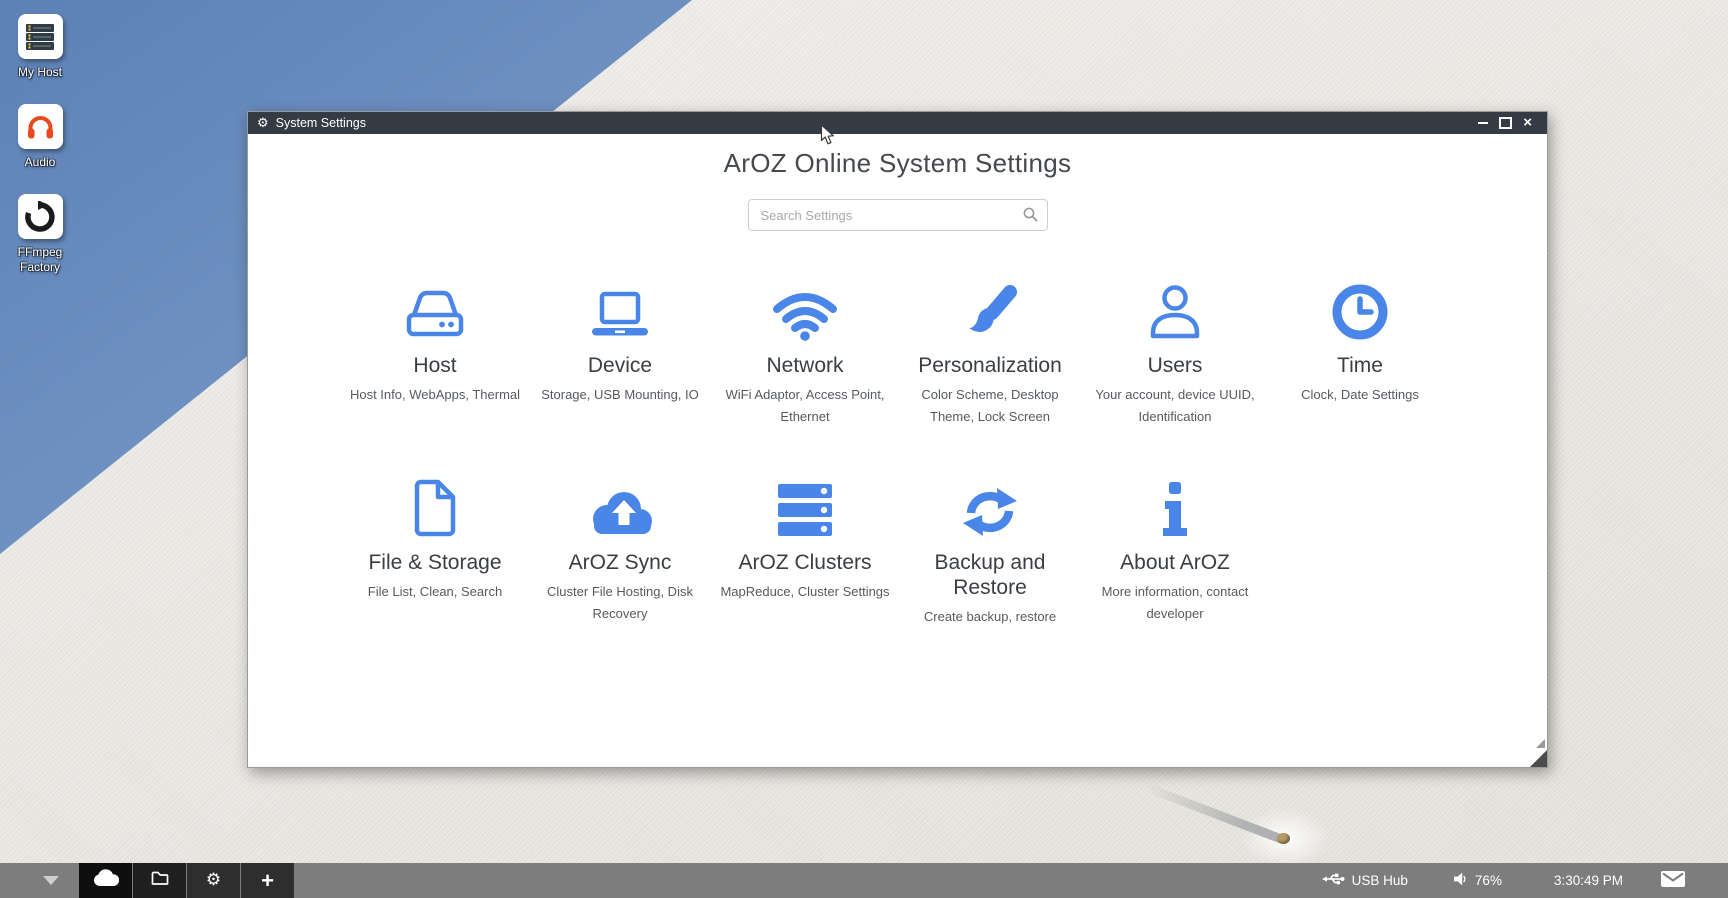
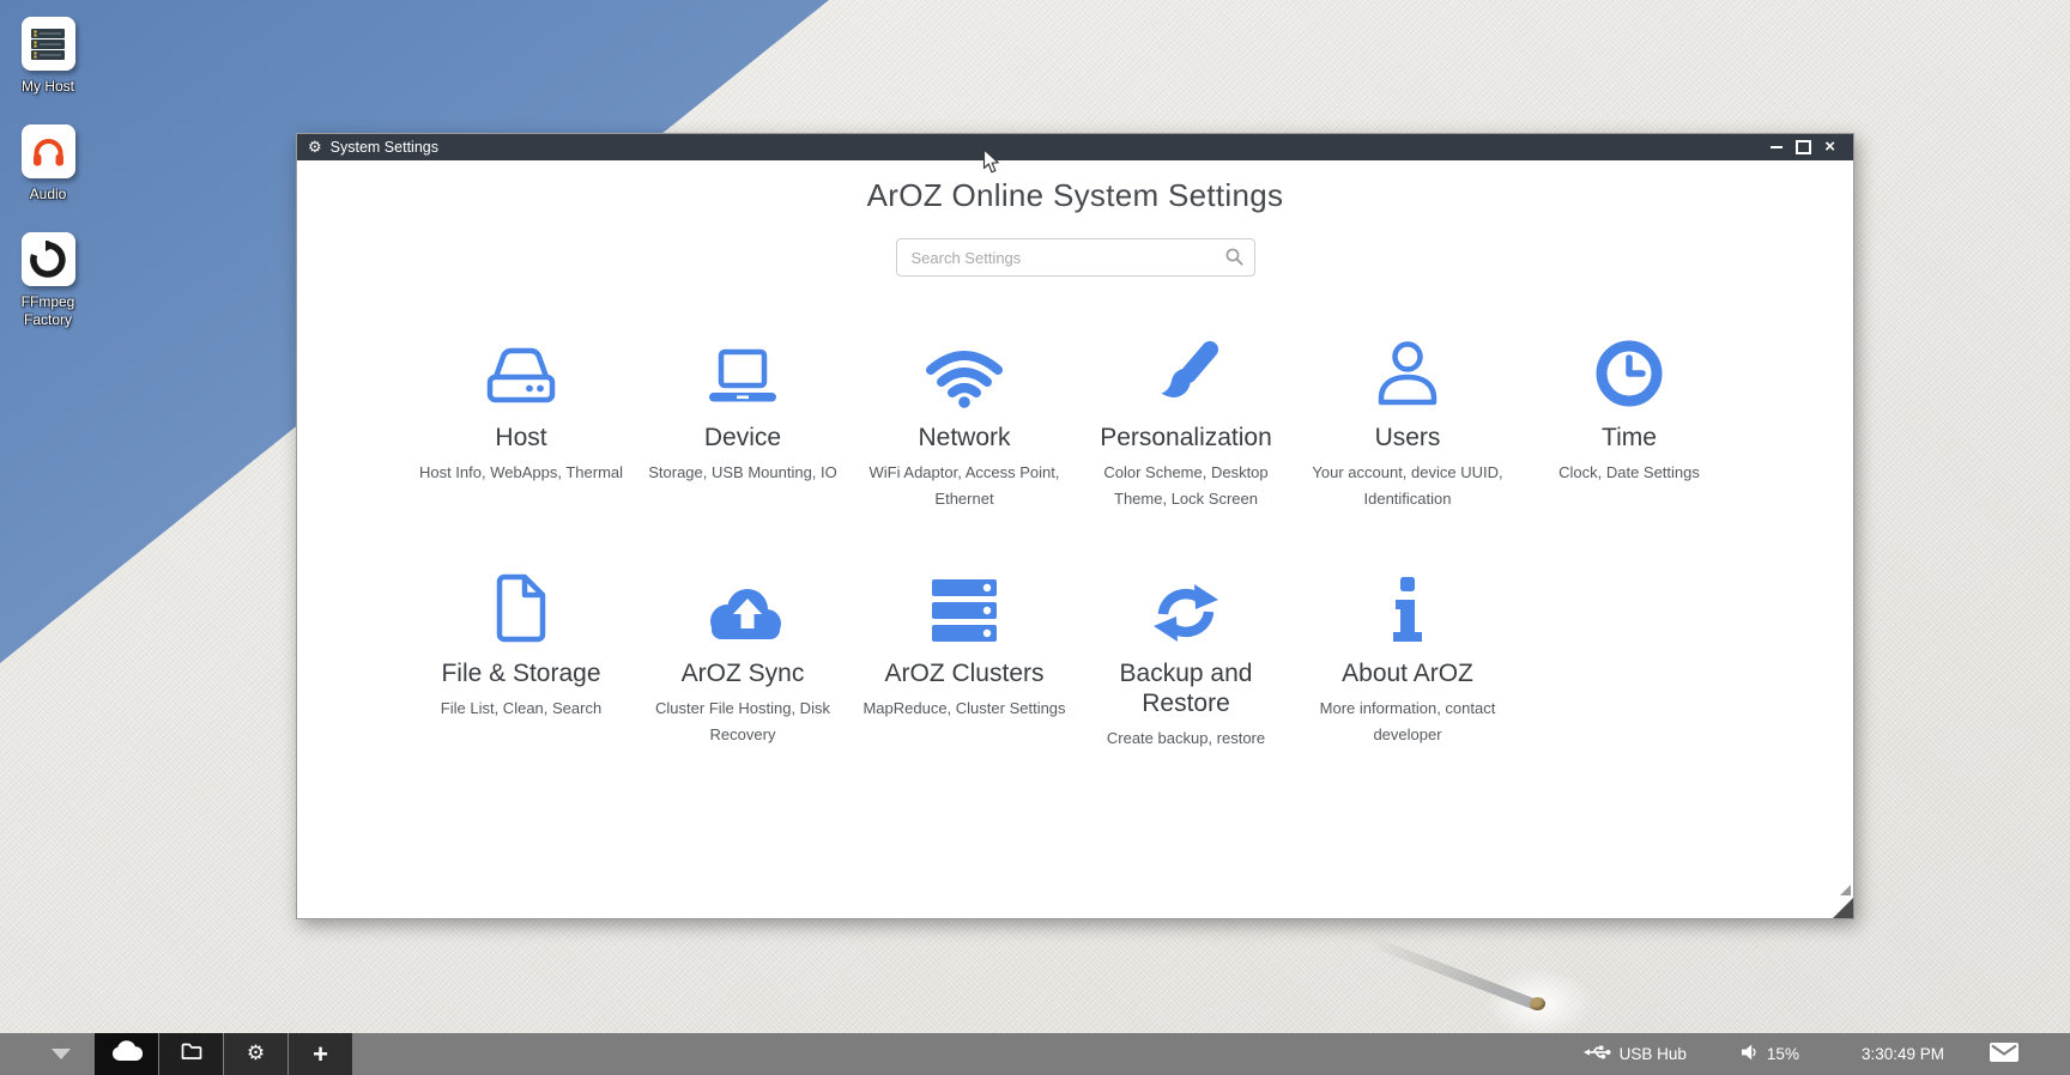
  My Host
  Audio
  FFmpeg Factory
  ⚙
  System Settings
  ×
  ArOZ Online System Settings
  Search Settings
  Host
  Host Info, WebApps, Thermal
  Device
  Storage, USB Mounting, IO
  Network
  WiFi Adaptor, Access Point, Ethernet
  Personalization
  Color Scheme, Desktop Theme, Lock Screen
  Users
  Your account, device UUID, Identification
  Time
  Clock, Date Settings
  File & Storage
  File List, Clean, Search
  ArOZ Sync
  Cluster File Hosting, Disk Recovery
  ArOZ Clusters
  MapReduce, Cluster Settings
  Backup and Restore
  Create backup, restore
  About ArOZ
  More information, contact developer
  ⚙
  +
  USB Hub
- 76%
+ 15%
  3:30:49 PM
